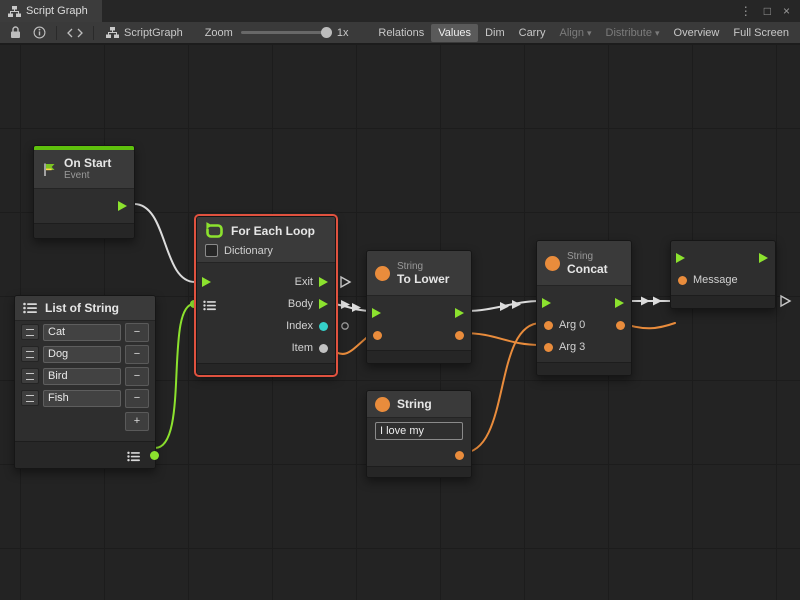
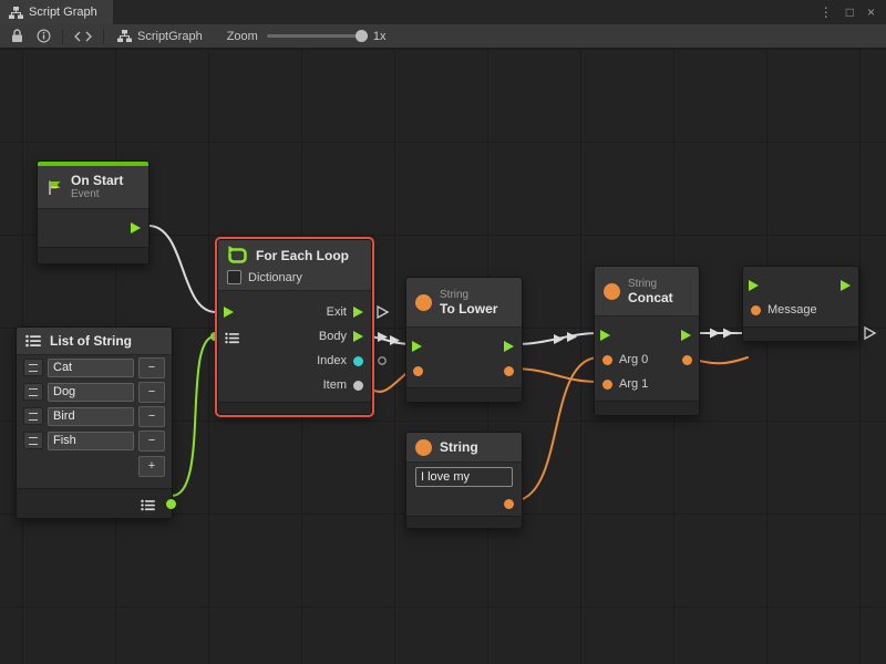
  Script Graph
  ⋮
  □
  ×
  ScriptGraph
  Zoom
  1x
- Relations
- Values
- Dim
- Carry
- Align ▾
- Distribute ▾
- Overview
- Full Screen
  On Start
  Event
  List of String
  Cat
  −
  Dog
  −
  Bird
  −
  Fish
  −
  +
  For Each Loop
  Dictionary
  Exit
  Body
  Index
  Item
  String
  To Lower
  String
  I love my
  String
  Concat
  Arg 0
- Arg 3
+ Arg 1
  Message
